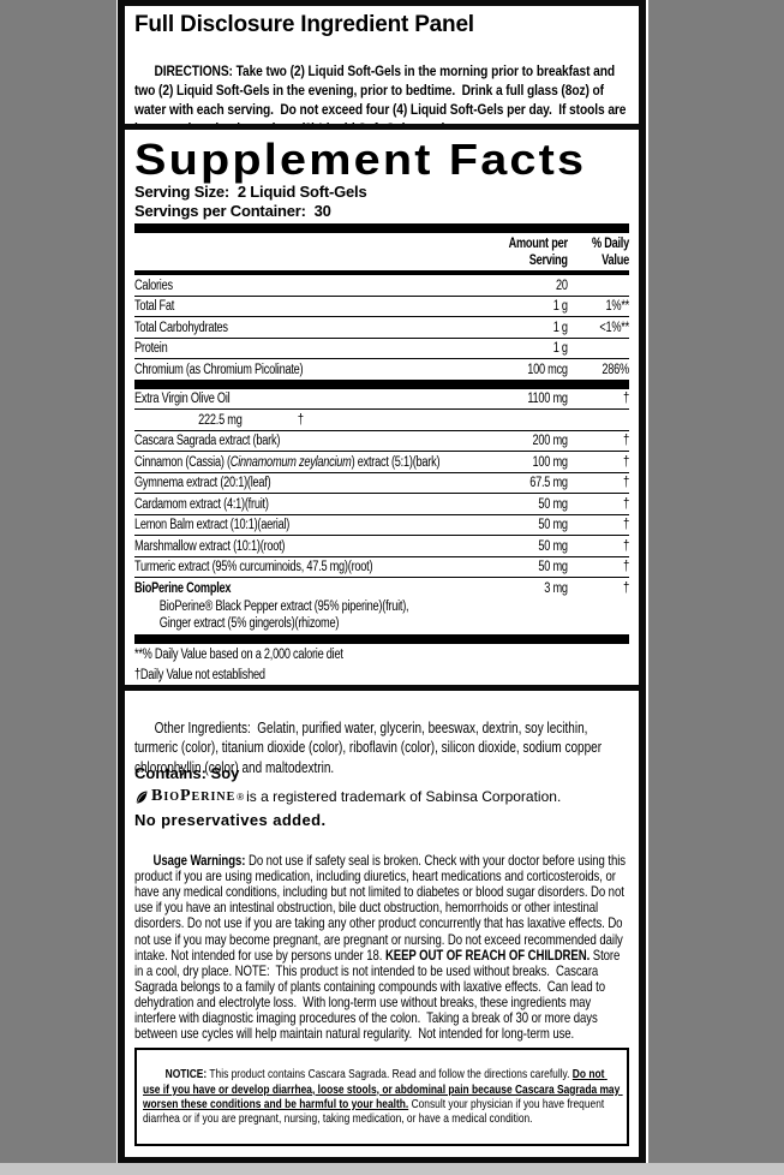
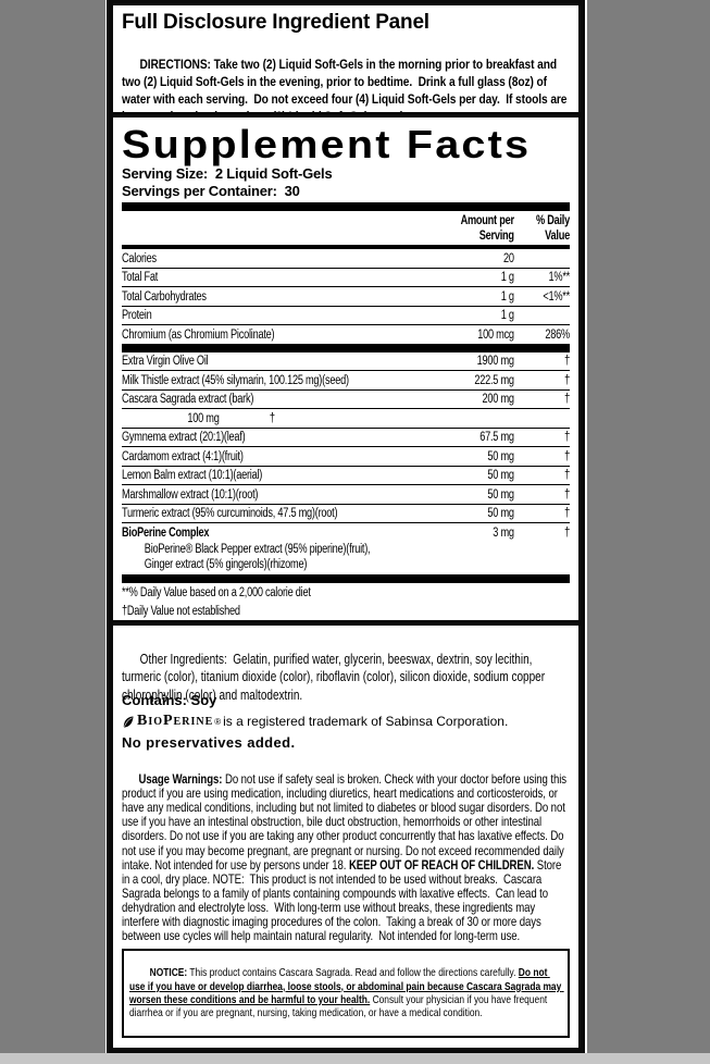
  Full Disclosure Ingredient Panel
  DIRECTIONS: Take two (2) Liquid Soft-Gels in the morning prior to breakfast and two (2) Liquid Soft-Gels in the evening, prior to bedtime. Drink a full glass (8oz) of water with each serving. Do not exceed four (4) Liquid Soft-Gels per day. If stools are
  Supplement Facts
  Serving Size: 2 Liquid Soft-Gels
  Servings per Container: 30
  Amount per
  Serving
  % Daily
  Value
  Calories
  20
  Total Fat
  1 g
  1%**
  Total Carbohydrates
  1 g
  <1%**
  Protein
  1 g
  Chromium (as Chromium Picolinate)
  100 mcg
  286%
  Extra Virgin Olive Oil
- 1100 mg
+ 1900 mg
  †
+ Milk Thistle extract (45% silymarin, 100.125 mg)(seed)
  222.5 mg
  †
  Cascara Sagrada extract (bark)
  200 mg
  †
- Cinnamon (Cassia) (Cinnamomum zeylancium) extract (5:1)(bark)
  100 mg
  †
  Gymnema extract (20:1)(leaf)
  67.5 mg
  †
  Cardamom extract (4:1)(fruit)
  50 mg
  †
  Lemon Balm extract (10:1)(aerial)
  50 mg
  †
  Marshmallow extract (10:1)(root)
  50 mg
  †
  Turmeric extract (95% curcuminoids, 47.5 mg)(root)
  50 mg
  †
  BioPerine Complex
  3 mg
  †
  BioPerine® Black Pepper extract (95% piperine)(fruit),
  Ginger extract (5% gingerols)(rhizome)
  **% Daily Value based on a 2,000 calorie diet
  †Daily Value not established
  Other Ingredients: Gelatin, purified water, glycerin, beeswax, dextrin, soy lecithin, turmeric (color), titanium dioxide (color), riboflavin (color), silicon dioxide, sodium copper chlorophyllin (color) and maltodextrin.
  Contains: Soy
  BioPerine
  ®
  is a registered trademark of Sabinsa Corporation.
  No preservatives added.
  Usage Warnings: Do not use if safety seal is broken. Check with your doctor before using this product if you are using medication, including diuretics, heart medications and corticosteroids, or have any medical conditions, including but not limited to diabetes or blood sugar disorders. Do not use if you have an intestinal obstruction, bile duct obstruction, hemorrhoids or other intestinal disorders. Do not use if you are taking any other product concurrently that has laxative effects. Do not use if you may become pregnant, are pregnant or nursing. Do not exceed recommended daily intake. Not intended for use by persons under 18. KEEP OUT OF REACH OF CHILDREN. Store in a cool, dry place. NOTE: This product is not intended to be used without breaks. Cascara Sagrada belongs to a family of plants containing compounds with laxative effects. Can lead to dehydration and electrolyte loss. With long-term use without breaks, these ingredients may interfere with diagnostic imaging procedures of the colon. Taking a break of 30 or more days between use cycles will help maintain natural regularity. Not intended for long-term use.
  NOTICE: This product contains Cascara Sagrada. Read and follow the directions carefully. Do not use if you have or develop diarrhea, loose stools, or abdominal pain because Cascara Sagrada may worsen these conditions and be harmful to your health. Consult your physician if you have frequent diarrhea or if you are pregnant, nursing, taking medication, or have a medical condition.
